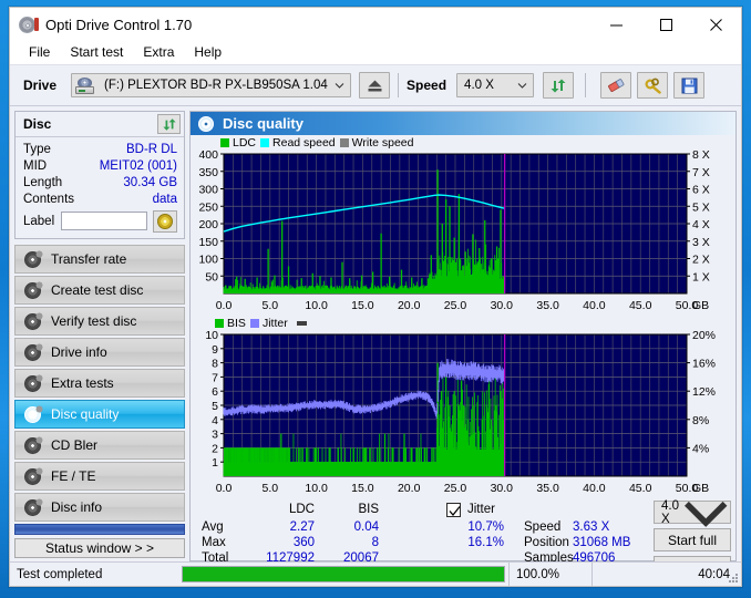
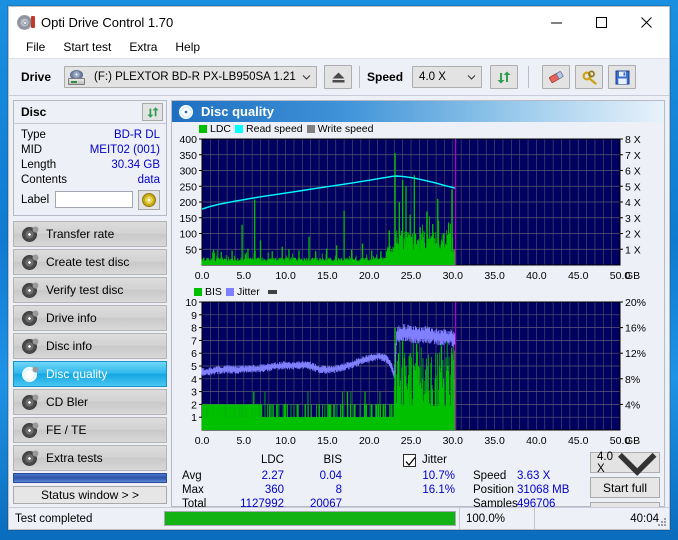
  Opti Drive Control 1.70
  File
  Start test
  Extra
  Help
  Drive
- (F:) PLEXTOR BD-R PX-LB950SA 1.04
+ (F:) PLEXTOR BD-R PX-LB950SA 1.21
  Speed
  4.0 X
  Disc
  Type
  BD-R DL
  MID
  MEIT02 (001)
  Length
  30.34 GB
  Contents
  data
  Label
  Transfer rate
  Create test disc
  Verify test disc
  Drive info
- Extra tests
+ Disc info
  Disc quality
  CD Bler
  FE / TE
- Disc info
+ Extra tests
  Status window > >
  Disc quality
  LDC
  Read speed
  Write speed
  50
  100
  150
  200
  250
  300
  350
  400
  1 X
  2 X
  3 X
  4 X
  5 X
  6 X
  7 X
  8 X
  0.0
  5.0
  10.0
  15.0
  20.0
  25.0
  30.0
  35.0
  40.0
  45.0
  50.0
  GB
  BIS
  Jitter
  1
  2
  3
  4
  5
  6
  7
  8
  9
  10
  4%
  8%
  12%
  16%
  20%
  0.0
  5.0
  10.0
  15.0
  20.0
  25.0
  30.0
  35.0
  40.0
  45.0
  50.0
  GB
  LDC
  BIS
  Avg
  Max
  Total
  2.27
  360
  1127992
  0.04
  8
  20067
  Jitter
  10.7%
  16.1%
  Speed
  Position
  Samples
  3.63 X
  31068 MB
  496706
  4.0 X
  Start full
  Test completed
  100.0%
  40:04
